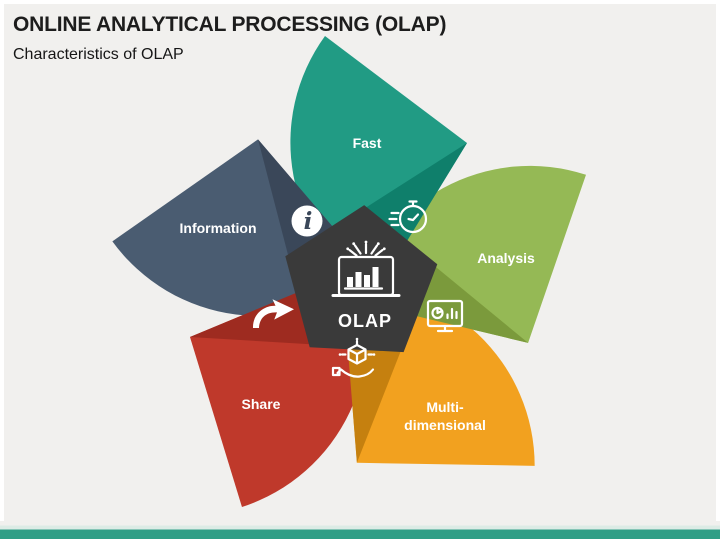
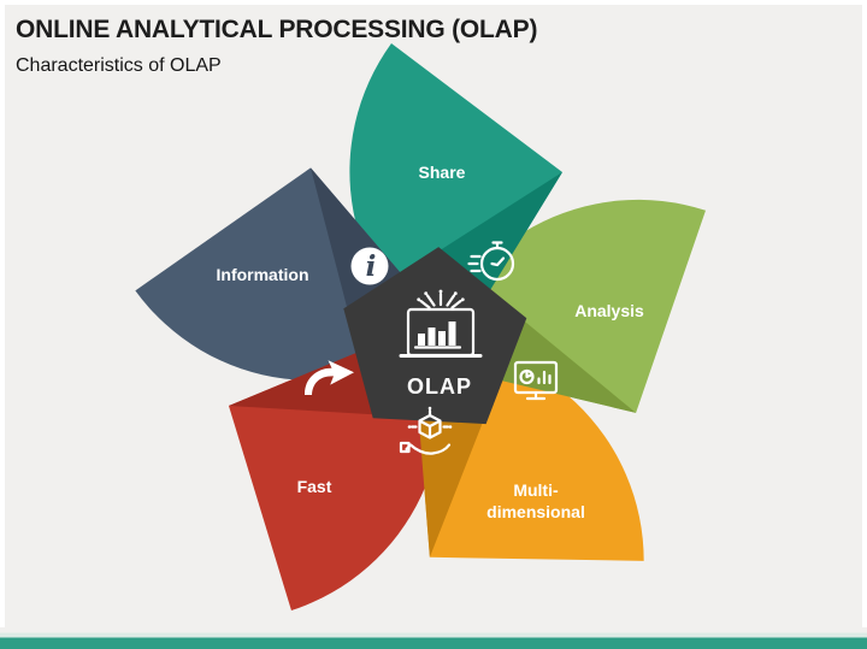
  ONLINE ANALYTICAL PROCESSING (OLAP)
  Characteristics of OLAP
  i
- Fast
+ Share
  Analysis
  Multi-
  dimensional
- Share
+ Fast
  Information
  OLAP
